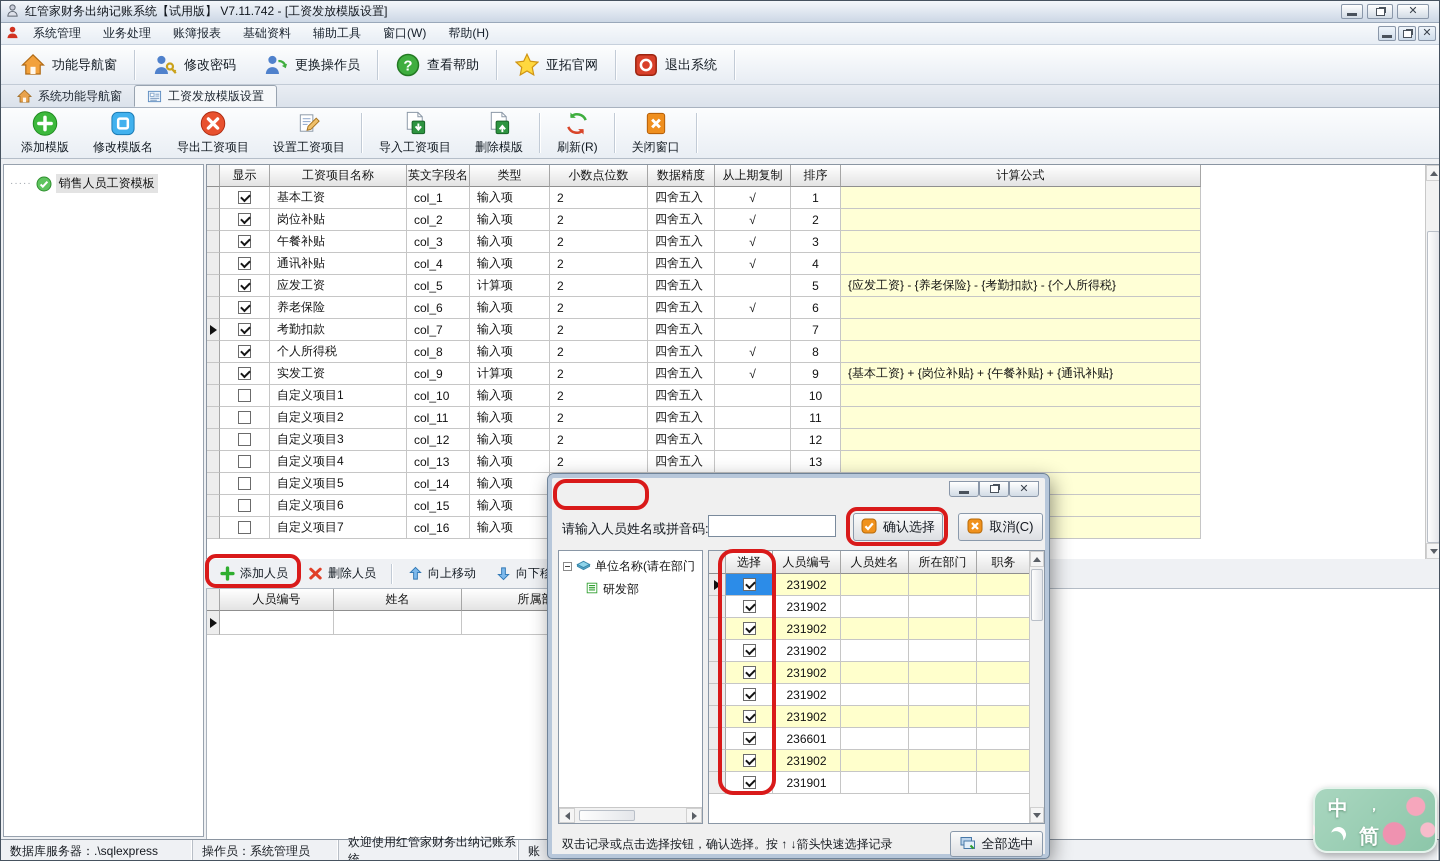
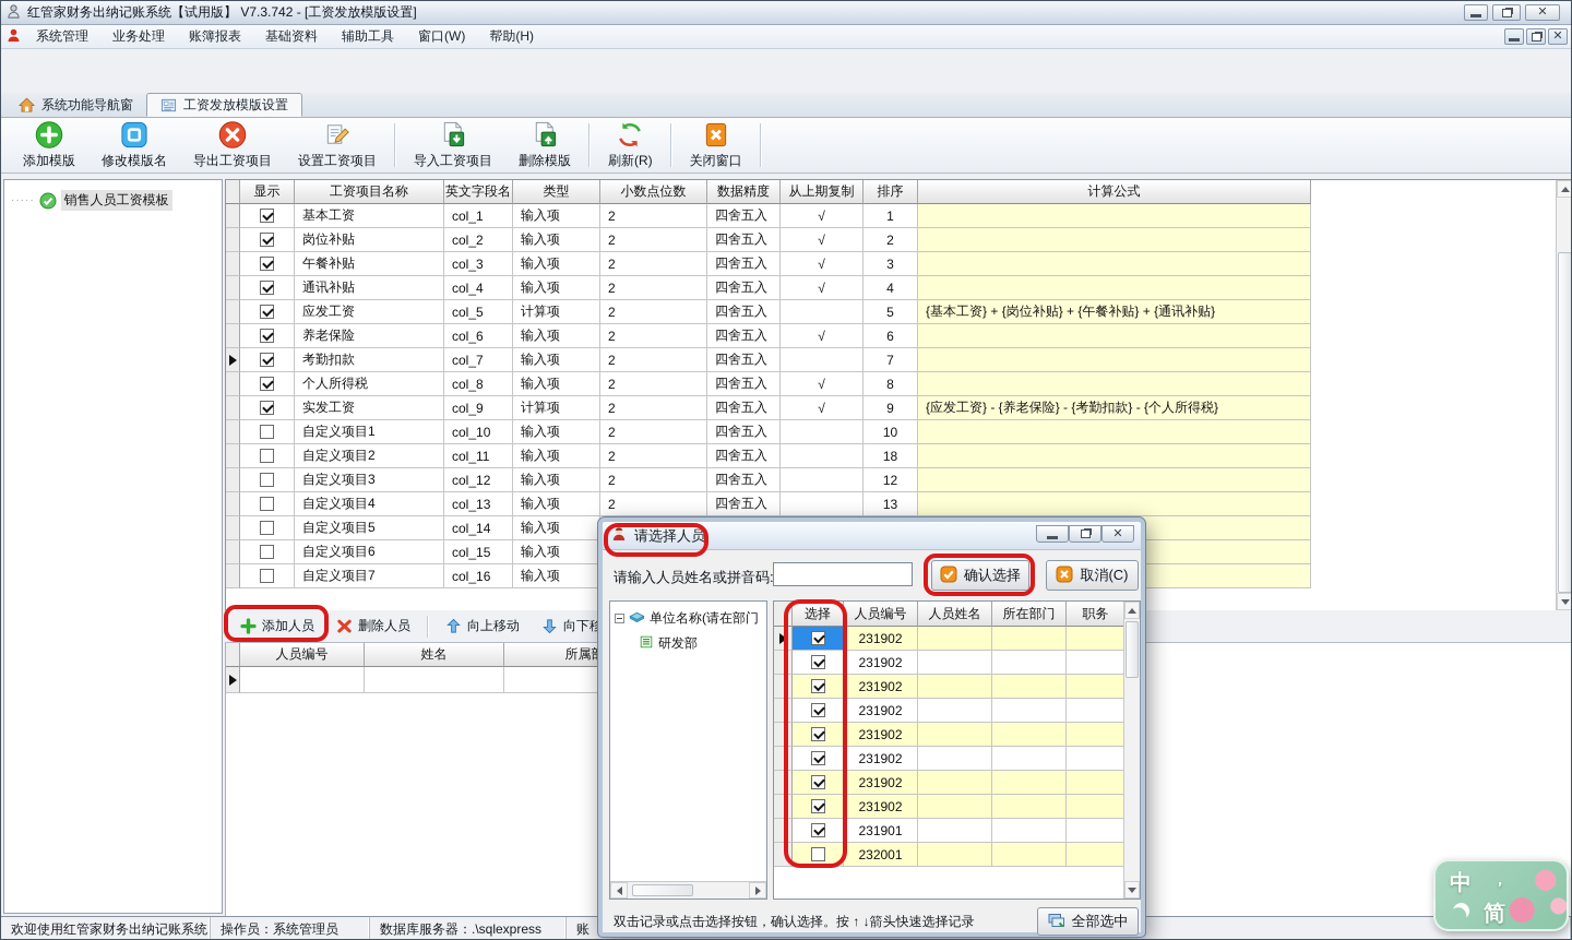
- 红管家财务出纳记账系统【试用版】 V7.11.742 - [工资发放模版设置]
+ 红管家财务出纳记账系统【试用版】 V7.3.742 - [工资发放模版设置]
  ✕
  系统管理
  业务处理
  账簿报表
  基础资料
  辅助工具
  窗口(W)
  帮助(H)
  ✕
- 功能导航窗
- 修改密码
- 更换操作员
- ?
- 查看帮助
- 亚拓官网
- 退出系统
  系统功能导航窗
  工资发放模版设置
  添加模版
  修改模版名
  导出工资项目
  设置工资项目
  导入工资项目
  删除模版
  刷新(R)
  关闭窗口
  ·····
  销售人员工资模板
  显示
  工资项目名称
  英文字段名
  类型
  小数点位数
  数据精度
  从上期复制
  排序
  计算公式
  基本工资
  col_1
  输入项
  2
  四舍五入
  √
  1
  岗位补贴
  col_2
  输入项
  2
  四舍五入
  √
  2
  午餐补贴
  col_3
  输入项
  2
  四舍五入
  √
  3
  通讯补贴
  col_4
  输入项
  2
  四舍五入
  √
  4
  应发工资
  col_5
  计算项
  2
  四舍五入
  5
- {应发工资} - {养老保险} - {考勤扣款} - {个人所得税}
+ {基本工资} + {岗位补贴} + {午餐补贴} + {通讯补贴}
  养老保险
  col_6
  输入项
  2
  四舍五入
  √
  6
  考勤扣款
  col_7
  输入项
  2
  四舍五入
  7
  个人所得税
  col_8
  输入项
  2
  四舍五入
  √
  8
  实发工资
  col_9
  计算项
  2
  四舍五入
  √
  9
- {基本工资} + {岗位补贴} + {午餐补贴} + {通讯补贴}
+ {应发工资} - {养老保险} - {考勤扣款} - {个人所得税}
  自定义项目1
  col_10
  输入项
  2
  四舍五入
  10
  自定义项目2
  col_11
  输入项
  2
  四舍五入
- 11
+ 18
  自定义项目3
  col_12
  输入项
  2
  四舍五入
  12
  自定义项目4
  col_13
  输入项
  2
  四舍五入
  13
  自定义项目5
  col_14
  输入项
  自定义项目6
  col_15
  输入项
  自定义项目7
  col_16
  输入项
  添加人员
  删除人员
  向上移动
  向下移
  人员编号
  姓名
- 数据库服务器：.\sqlexpress
+ 欢迎使用红管家财务出纳记账系统
  操作员：系统管理员
- 欢迎使用红管家财务出纳记账系统
+ 数据库服务器：.\sqlexpress
  账
+ 请选择人员
  ✕
  请输入人员姓名或拼音码:
  确认选择
  取消(C)
  单位名称(请在部门
  研发部
  选择
  人员编号
  人员姓名
  所在部门
  职务
  231902
  231902
  231902
  231902
  231902
  231902
  231902
- 236601
  231902
  231901
+ 232001
  双击记录或点击选择按钮，确认选择。按 ↑ ↓箭头快速选择记录
  全部选中
  中
  ，
  简
